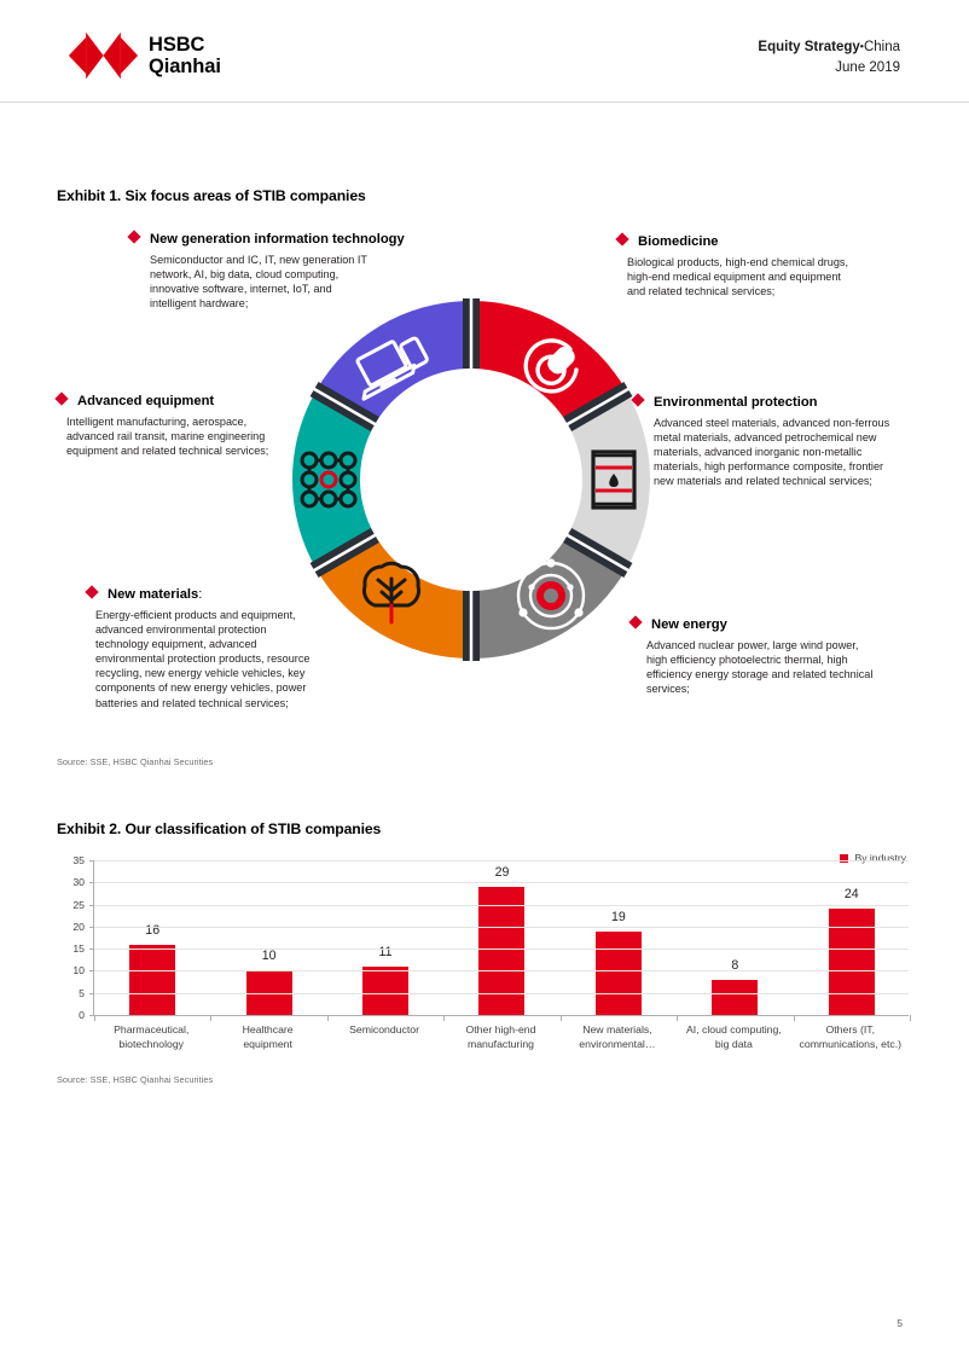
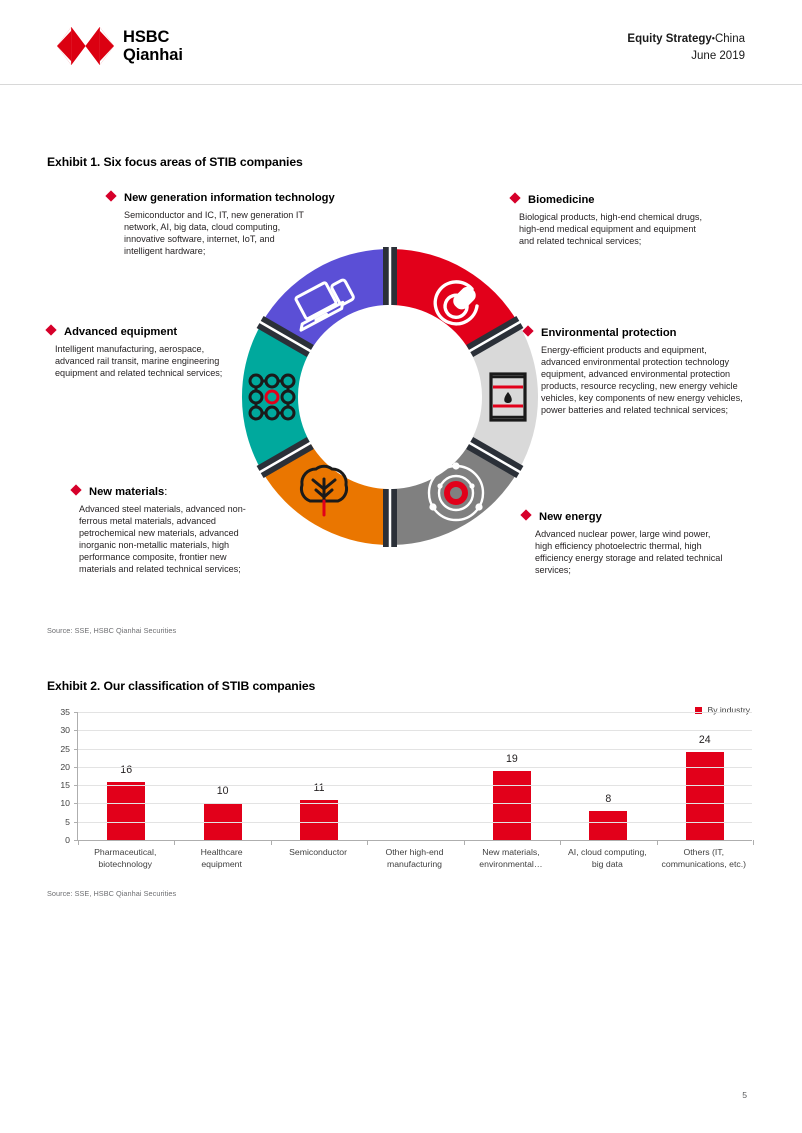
  HSBC
  Qianhai
  Equity Strategy•China
  June 2019
  Exhibit 1. Six focus areas of STIB companies
  New generation information technology
  Semiconductor and IC, IT, new generation IT network, AI, big data, cloud computing, innovative software, internet, IoT, and intelligent hardware;
  Biomedicine
  Biological products, high-end chemical drugs, high-end medical equipment and equipment and related technical services;
  Advanced equipment
  Intelligent manufacturing, aerospace, advanced rail transit, marine engineering equipment and related technical services;
  Environmental protection
- Advanced steel materials, advanced non-ferrous metal materials, advanced petrochemical new materials, advanced inorganic non-metallic materials, high performance composite, frontier new materials and related technical services;
+ Energy-efficient products and equipment, advanced environmental protection technology equipment, advanced environmental protection products, resource recycling, new energy vehicle vehicles, key components of new energy vehicles, power batteries and related technical services;
  New materials:
- Energy-efficient products and equipment, advanced environmental protection technology equipment, advanced environmental protection products, resource recycling, new energy vehicle vehicles, key components of new energy vehicles, power batteries and related technical services;
+ Advanced steel materials, advanced non-ferrous metal materials, advanced petrochemical new materials, advanced inorganic non-metallic materials, high performance composite, frontier new materials and related technical services;
  New energy
  Advanced nuclear power, large wind power, high efficiency photoelectric thermal, high efficiency energy storage and related technical services;
  Source: SSE, HSBC Qianhai Securities
  Exhibit 2. Our classification of STIB companies
  By industry
  16
  10
  11
- 29
  19
  8
  24
  0
  5
  10
  15
  20
  25
  30
  35
  Pharmaceutical,
  biotechnology
  Healthcare
  equipment
  Semiconductor
  Other high-end
  manufacturing
  New materials,
  environmental…
  AI, cloud computing,
  big data
  Others (IT,
  communications, etc.)
  Source: SSE, HSBC Qianhai Securities
  5
